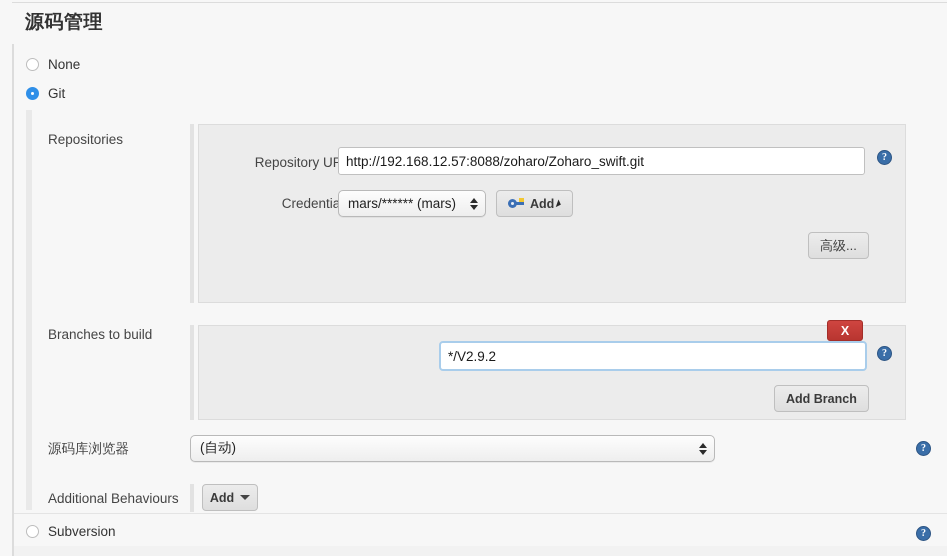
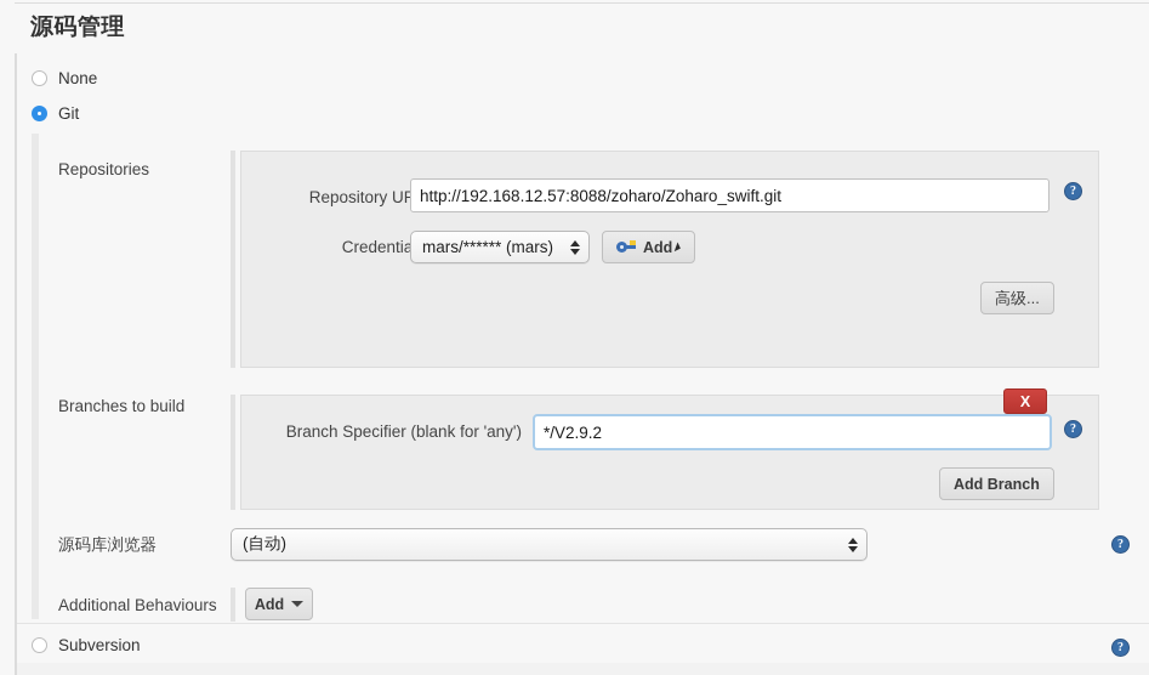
  源码管理
  None
  Git
  Repositories
  Repository U
  http://192.168.12.57:8088/zoharo/Zoharo_swift.git
  ?
  Credentia
  mars/****** (mars)
  Add
  高级...
  Branches to build
  X
+ Branch Specifier (blank for 'any')
  */V2.9.2
  ?
  Add Branch
  源码库浏览器
  (自动)
  ?
  Additional Behaviours
  Add
  Subversion
  ?
